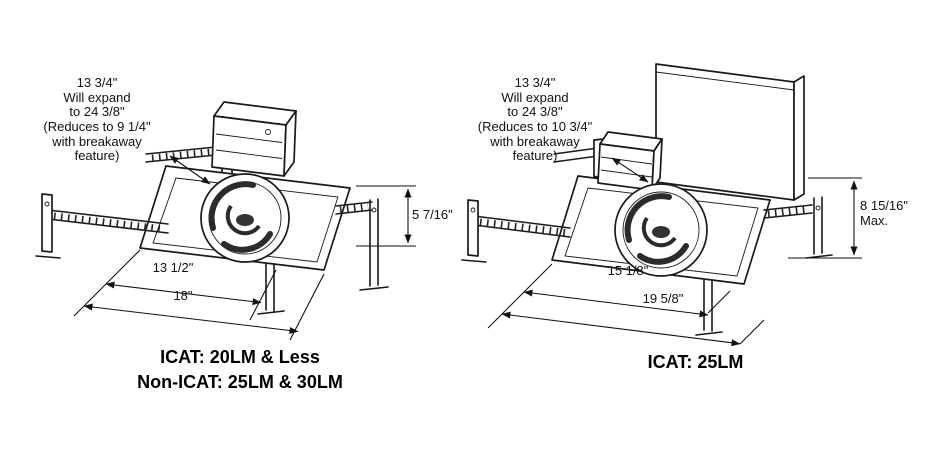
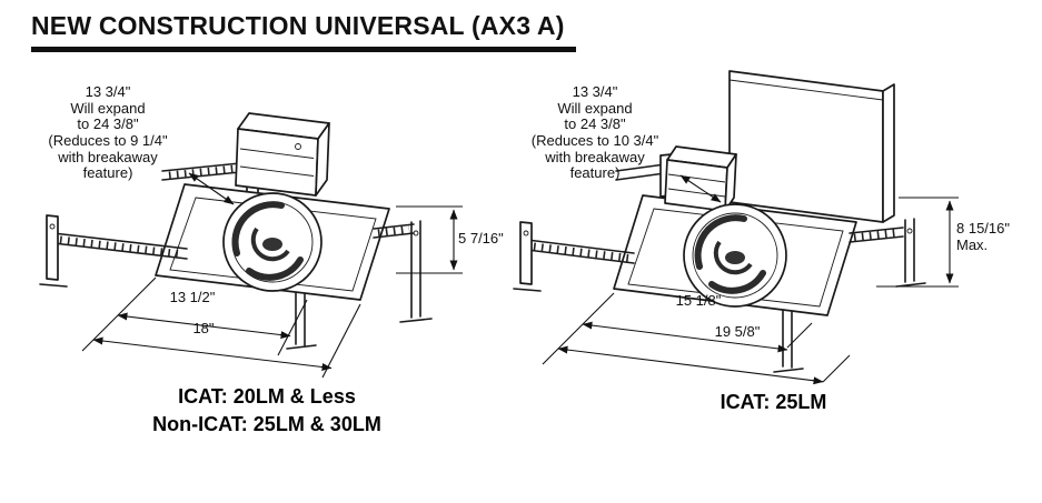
+ NEW CONSTRUCTION UNIVERSAL (AX3 A)
  13 3/4"
  Will expand
  to 24 3/8"
  (Reduces to 9 1/4"
  with breakaway
  feature)
  5 7/16"
  13 1/2"
  18"
  ICAT: 20LM & Less
  Non-ICAT: 25LM & 30LM
  13 3/4"
  Will expand
  to 24 3/8"
  (Reduces to 10 3/4"
  with breakaway
  feature)
  8 15/16"
  Max.
  15 1/8"
  19 5/8"
  ICAT: 25LM
